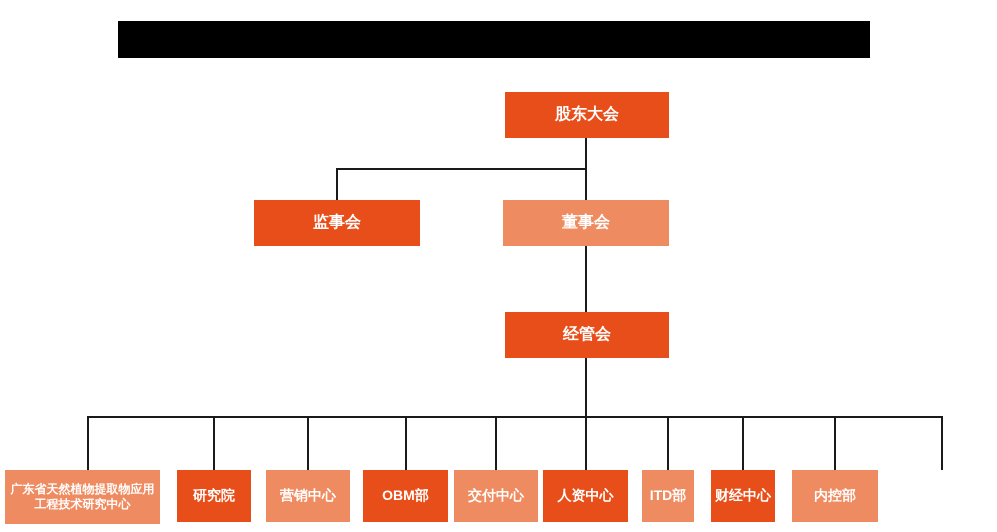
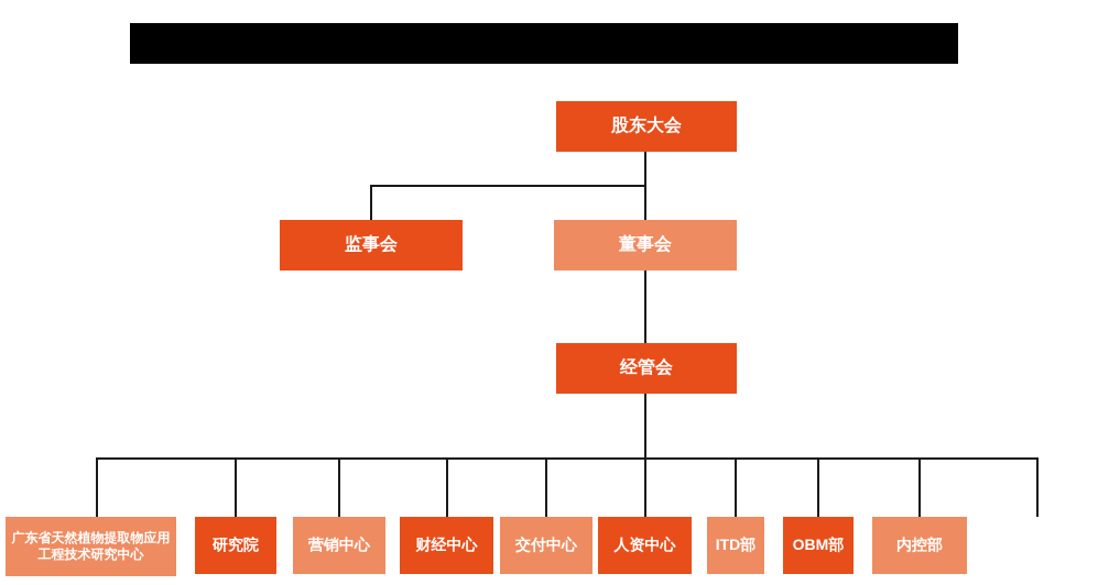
  股东大会
  监事会
  董事会
  经管会
  广东省天然植物提取物应用工程技术研究中心
  研究院
  营销中心
- OBM部
+ 财经中心
  交付中心
  人资中心
  ITD部
- 财经中心
+ OBM部
  内控部
